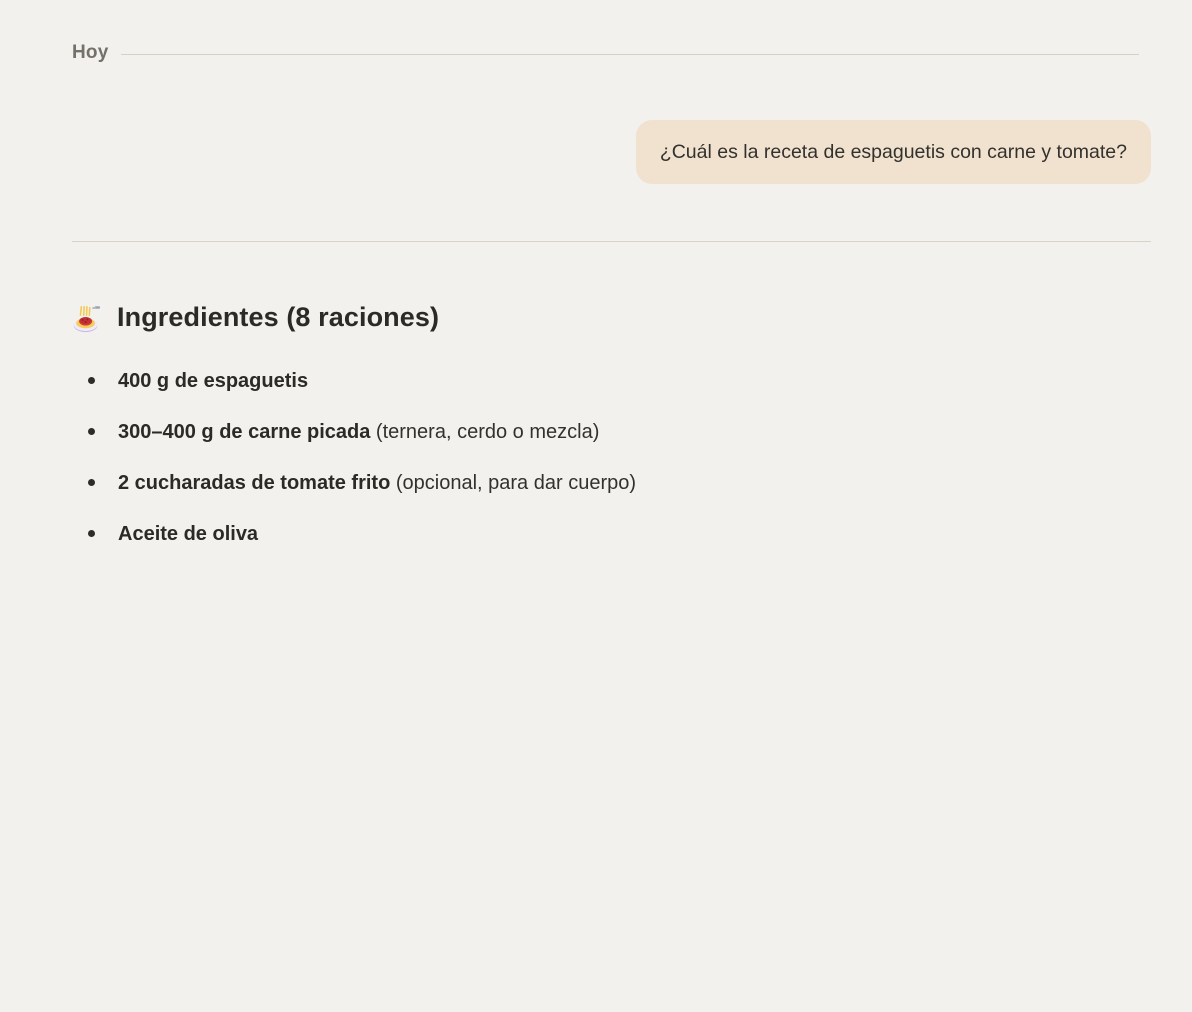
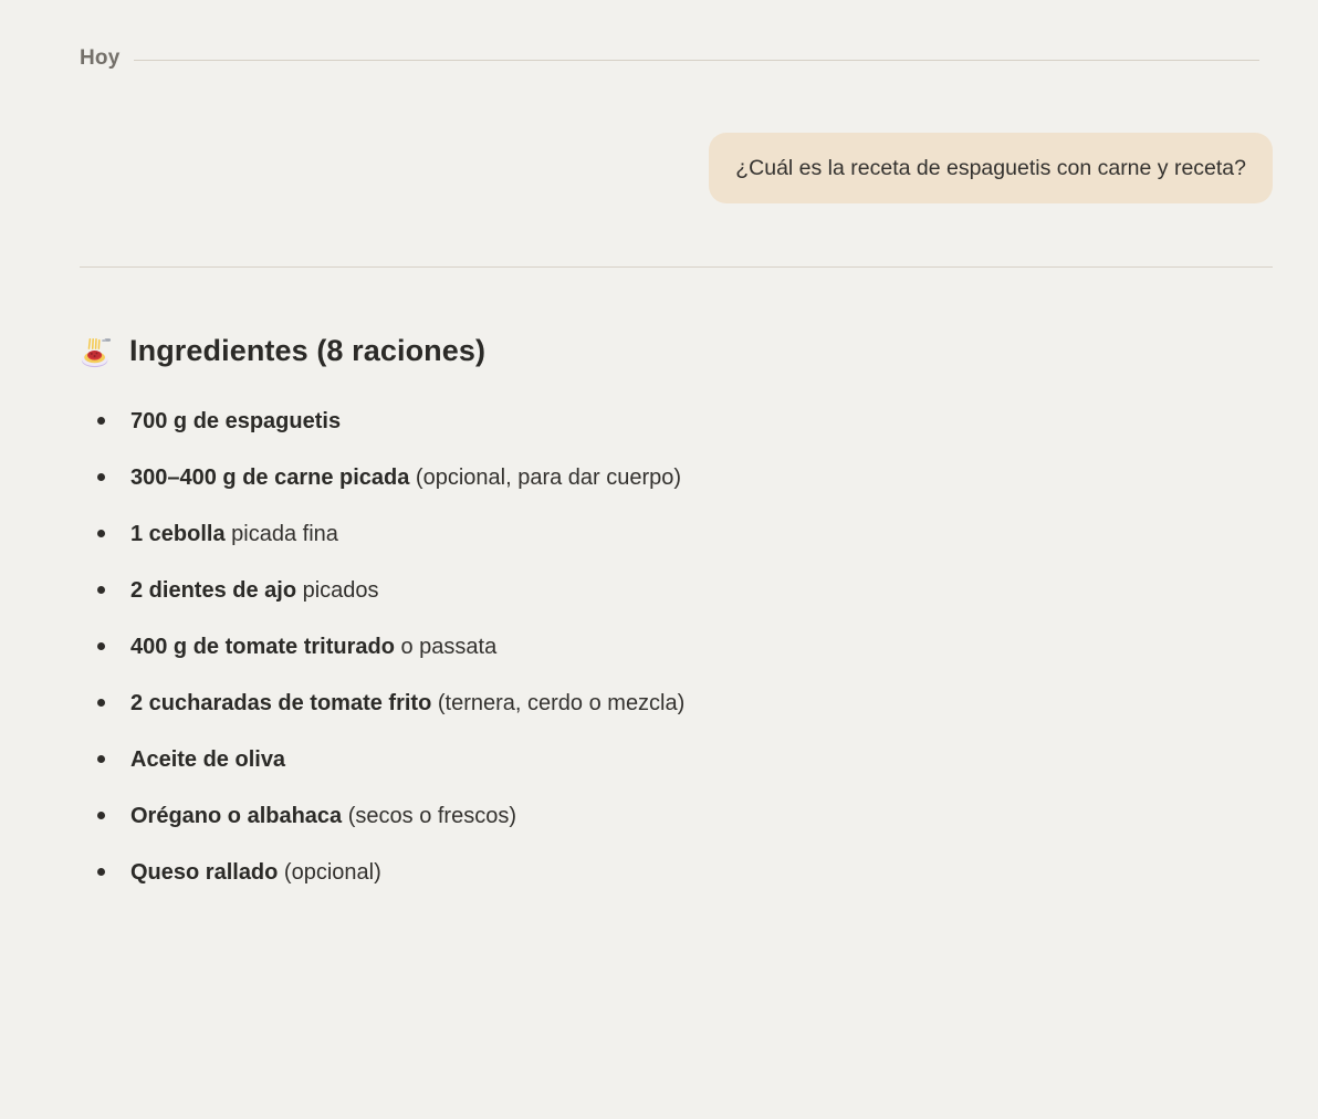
  Hoy
- ¿Cuál es la receta de espaguetis con carne y tomate?
+ ¿Cuál es la receta de espaguetis con carne y receta?
  Ingredientes (8 raciones)
- 400 g de espaguetis
+ 700 g de espaguetis
- 300–400 g de carne picada (ternera, cerdo o mezcla)
+ 300–400 g de carne picada (opcional, para dar cuerpo)
+ 1 cebolla picada fina
+ 2 dientes de ajo picados
+ 400 g de tomate triturado o passata
- 2 cucharadas de tomate frito (opcional, para dar cuerpo)
+ 2 cucharadas de tomate frito (ternera, cerdo o mezcla)
  Aceite de oliva
+ Orégano o albahaca (secos o frescos)
+ Queso rallado (opcional)
